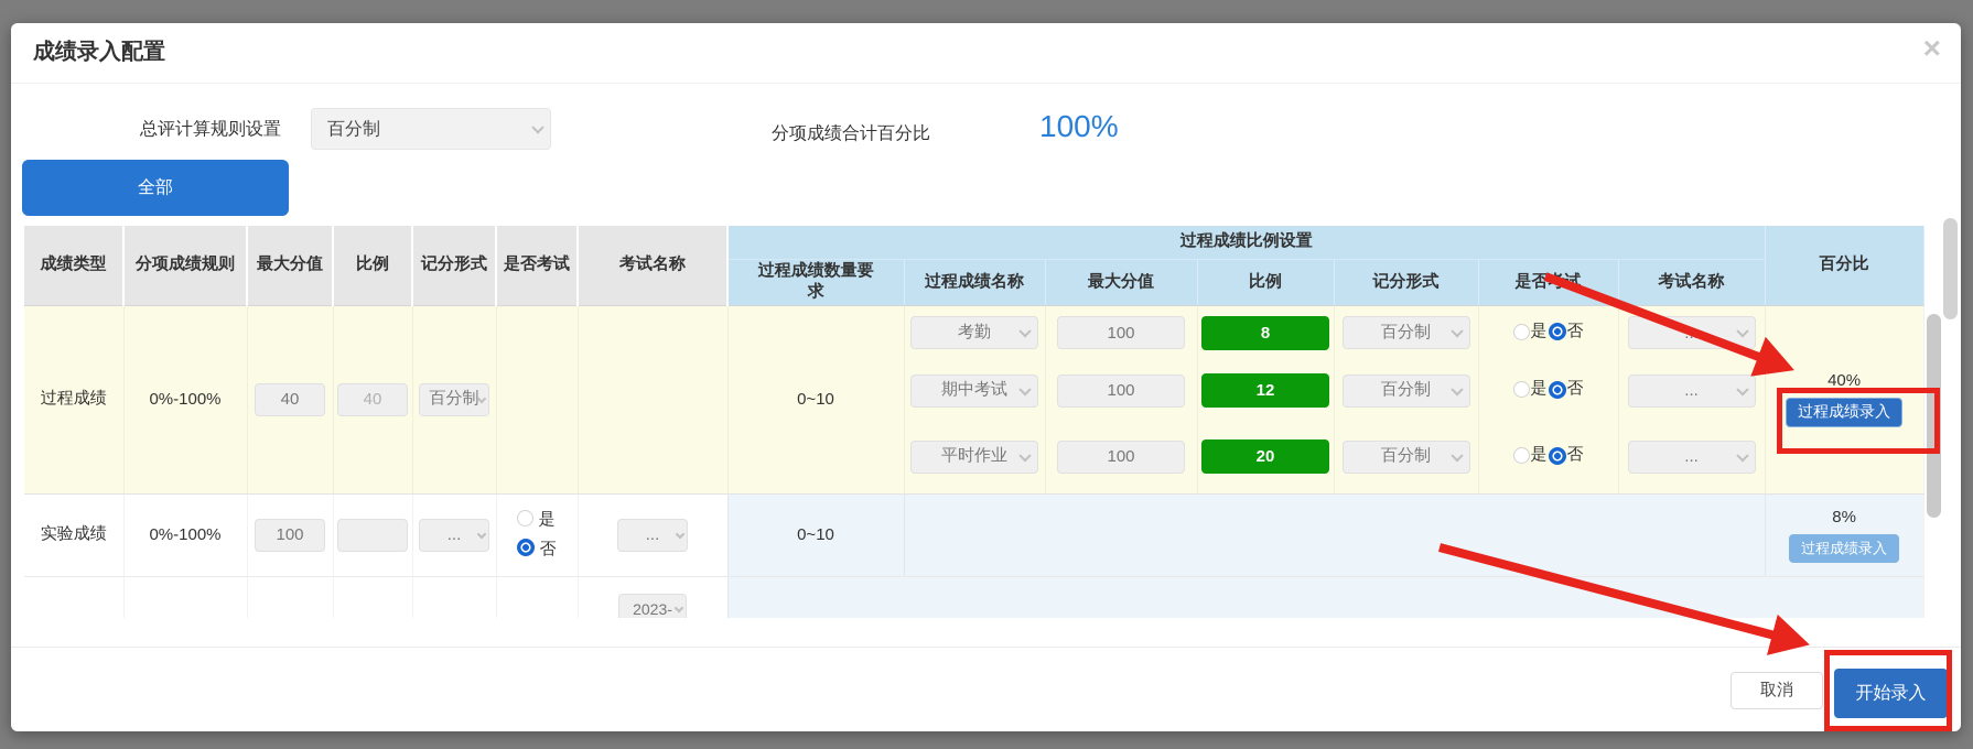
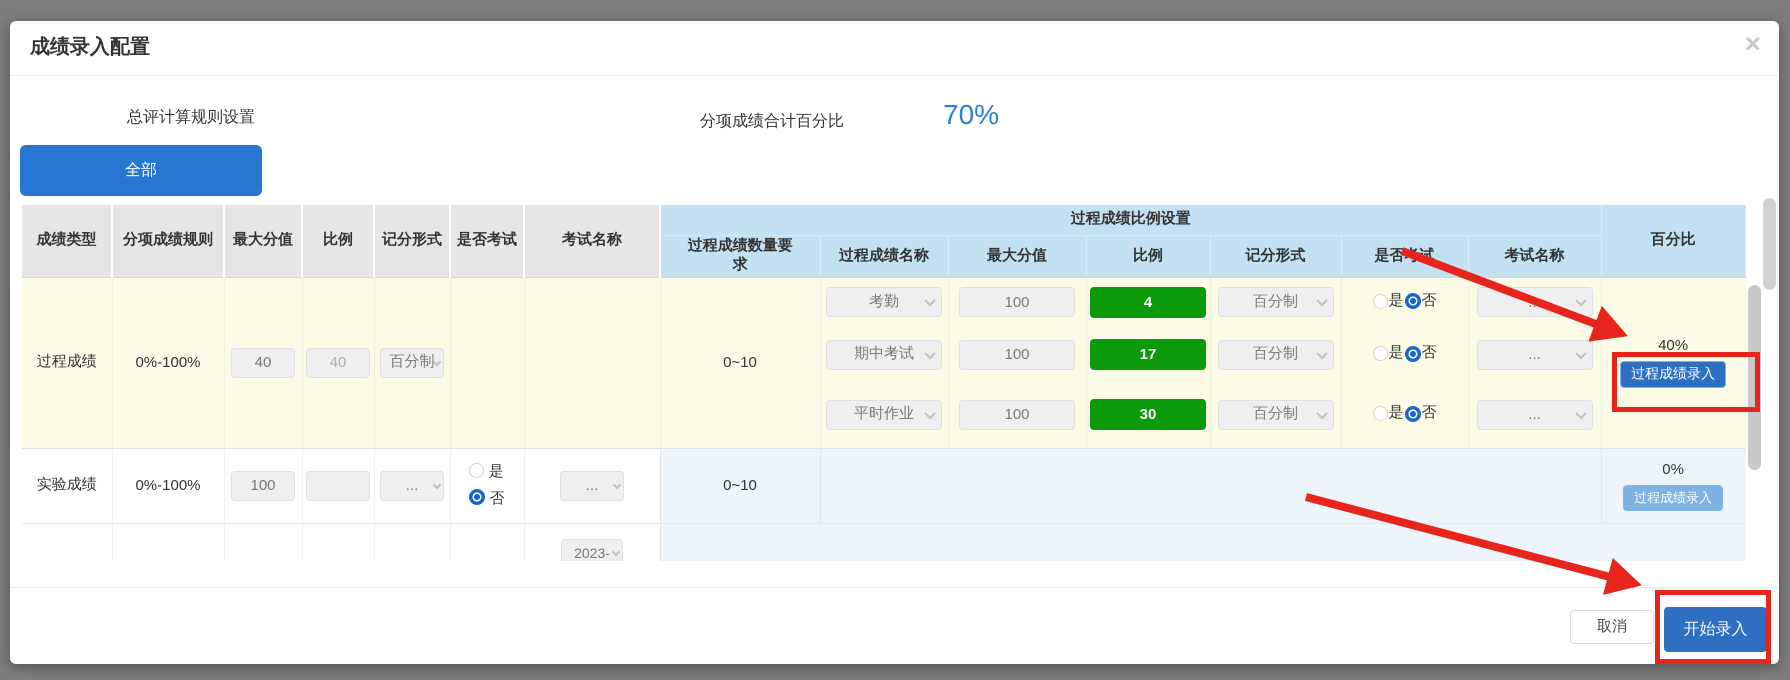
  成绩录入配置
  ×
  总评计算规则设置
- 百分制
  分项成绩合计百分比
- 100%
+ 70%
  全部
  成绩类型	分项成绩规则	最大分值	比例	记分形式	是否考试	考试名称	过程成绩比例设置	百分比
  过程成绩数量要求	过程成绩名称	最大分值	比例	记分形式	是否试	考试名称
- 过程成绩	0%-100%	40	40	百分制			0~10	考勤	100	8	百分制	是 否		40% 过程成绩录入
+ 过程成绩	0%-100%	40	40	百分制			0~10	考勤	100	4	百分制	是 否		40% 过程成绩录入
- 期中考试	100	12	百分制	是 否	...
+ 期中考试	100	17	百分制	是 否	...
- 平时作业	100	20	百分制	是 否	...
+ 平时作业	100	30	百分制	是 否	...
- 实验成绩	0%-100%	100		...	是 否	...	0~10		8% 过程成绩录入
+ 实验成绩	0%-100%	100		...	是 否	...	0~10		0% 过程成绩录入
  						2023-
  取消
  开始录入
